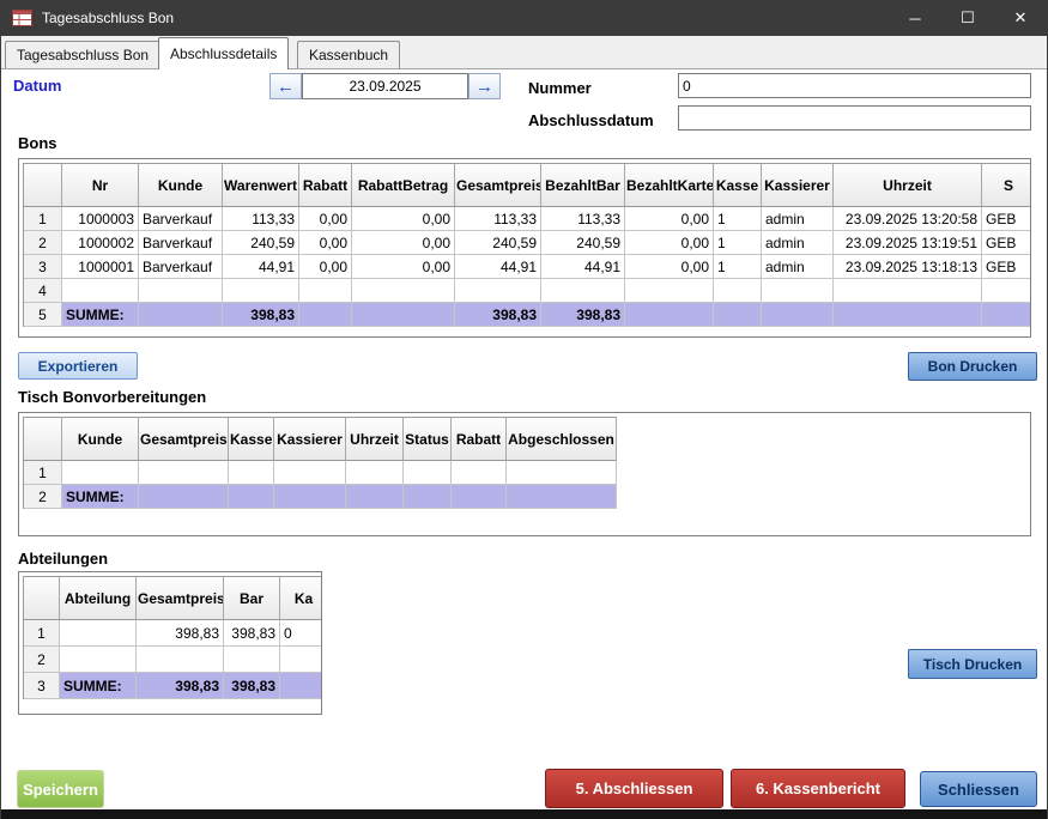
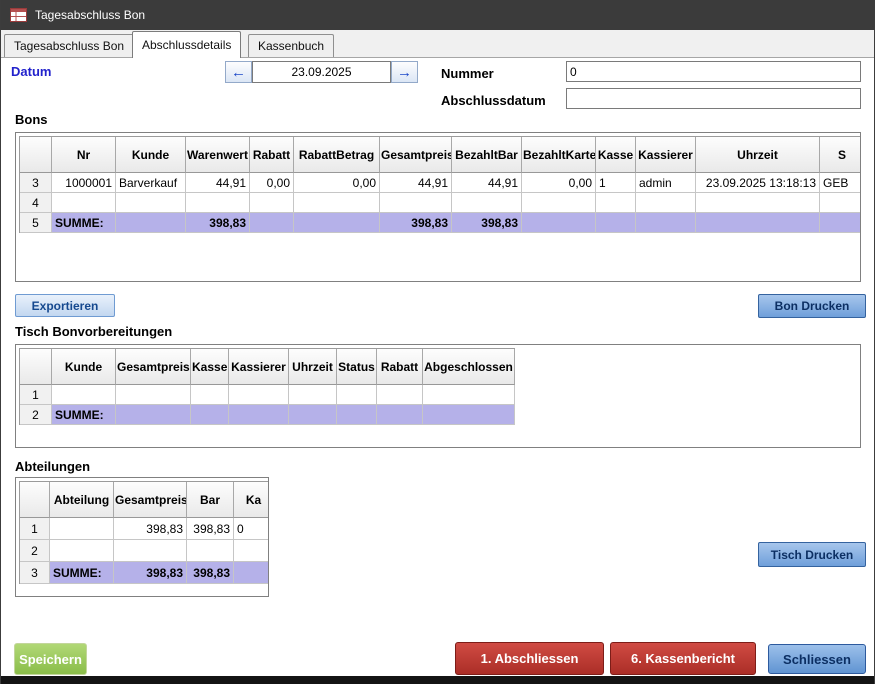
  Tagesabschluss Bon
- ─
- ☐
- ✕
  Tagesabschluss Bon
  Abschlussdetails
  Kassenbuch
  Datum
  ←
  23.09.2025
  →
  Nummer
  0
  Abschlussdatum
  Bons
  	Nr	Kunde	Warenwert	Rabatt	RabattBetrag	Gesamtpreis	BezahltBar	BezahltKarte	Kasse	Kassierer	Uhrzeit	S
- 1	1000003	Barverkauf	113,33	0,00	0,00	113,33	113,33	0,00	1	admin	23.09.2025 13:20:58	GEB
- 2	1000002	Barverkauf	240,59	0,00	0,00	240,59	240,59	0,00	1	admin	23.09.2025 13:19:51	GEB
  3	1000001	Barverkauf	44,91	0,00	0,00	44,91	44,91	0,00	1	admin	23.09.2025 13:18:13	GEB
  4
  5	SUMME:		398,83			398,83	398,83
  Exportieren
  Bon Drucken
  Tisch Bonvorbereitungen
  	Kunde	Gesamtpreis	Kasse	Kassierer	Uhrzeit	Status	Rabatt	Abgeschlossen
  1
  2	SUMME:
  Abteilungen
  	Abteilung	Gesamtpreis	Bar	Ka
  1		398,83	398,83	0
  2
  3	SUMME:	398,83	398,83
  Tisch Drucken
  Speichern
- 5. Abschliessen
+ 1. Abschliessen
  6. Kassenbericht
  Schliessen
